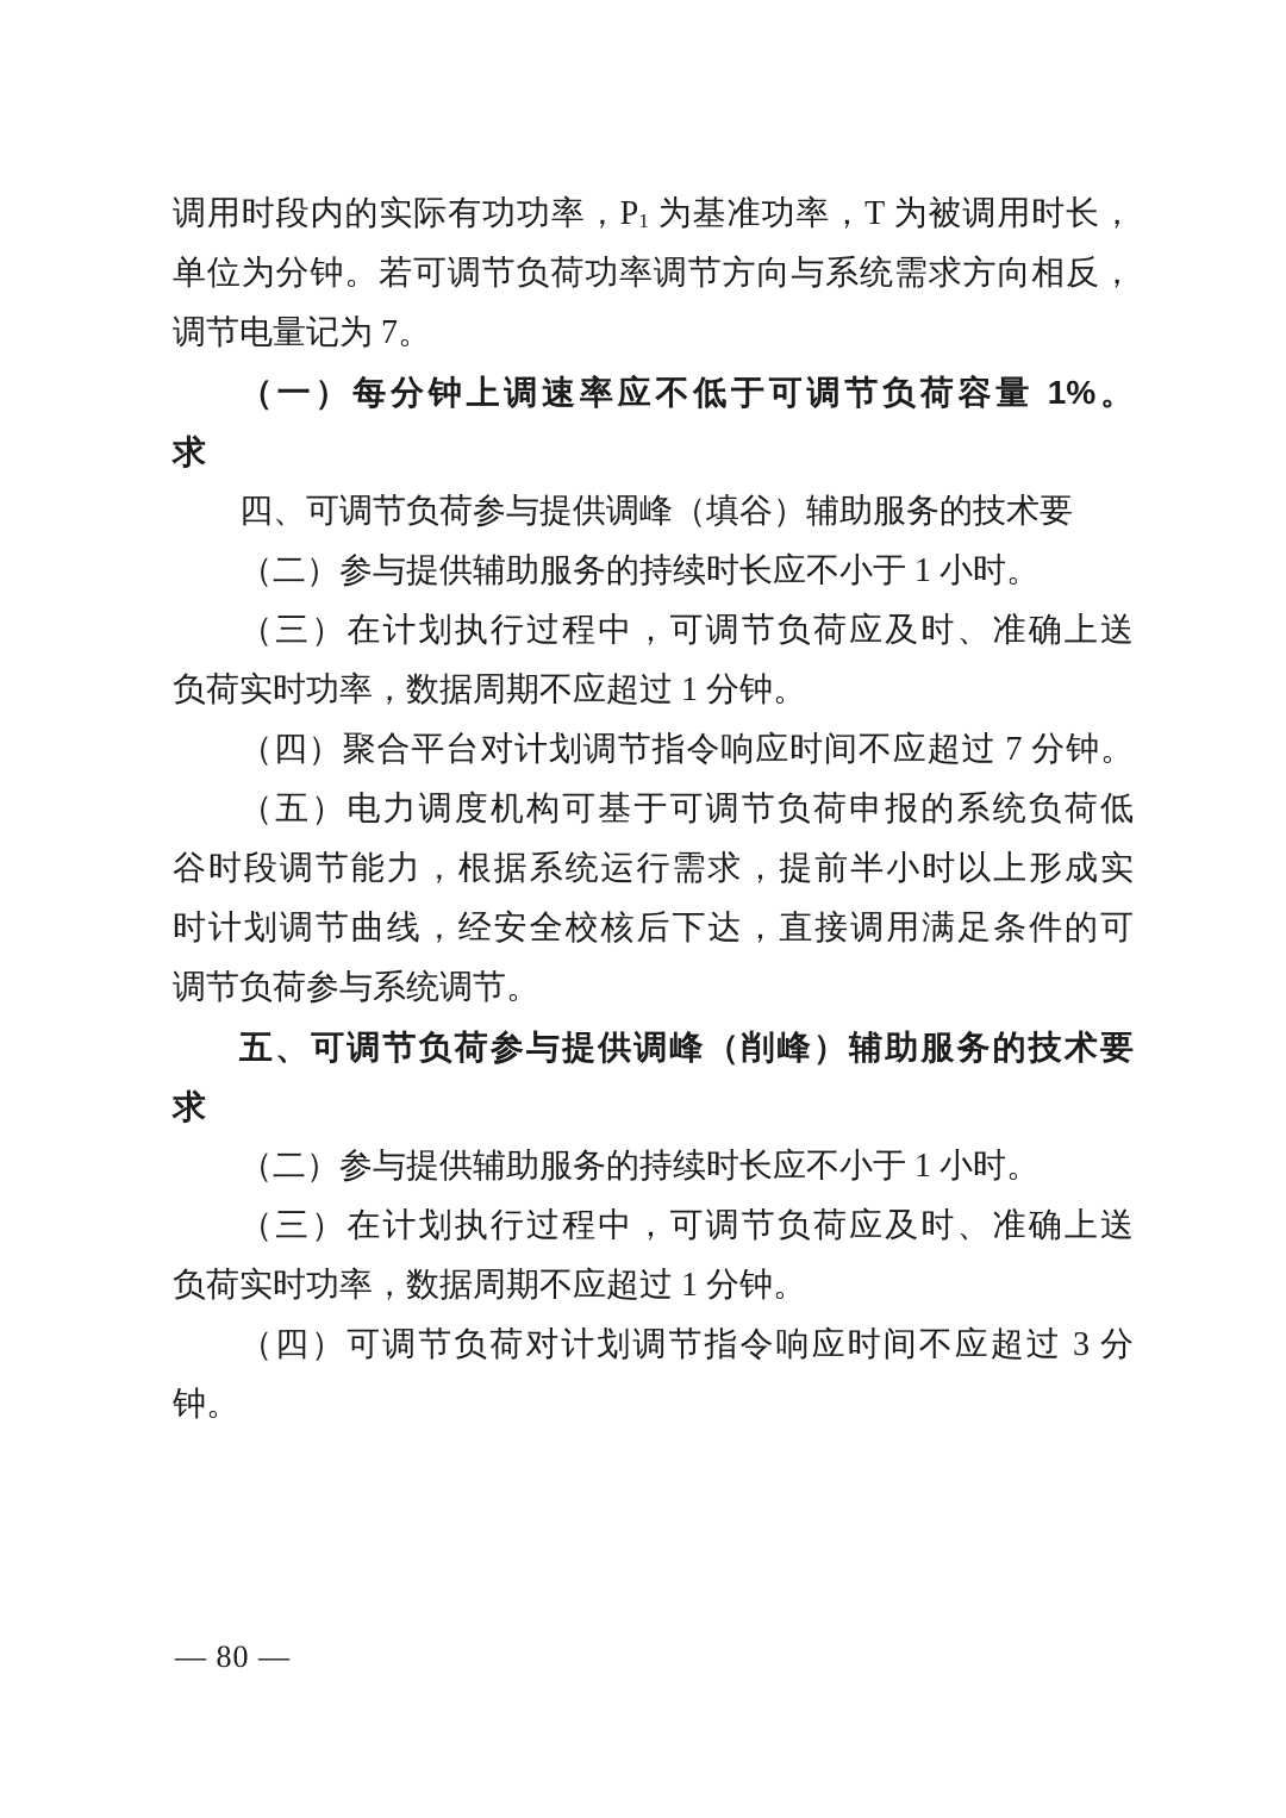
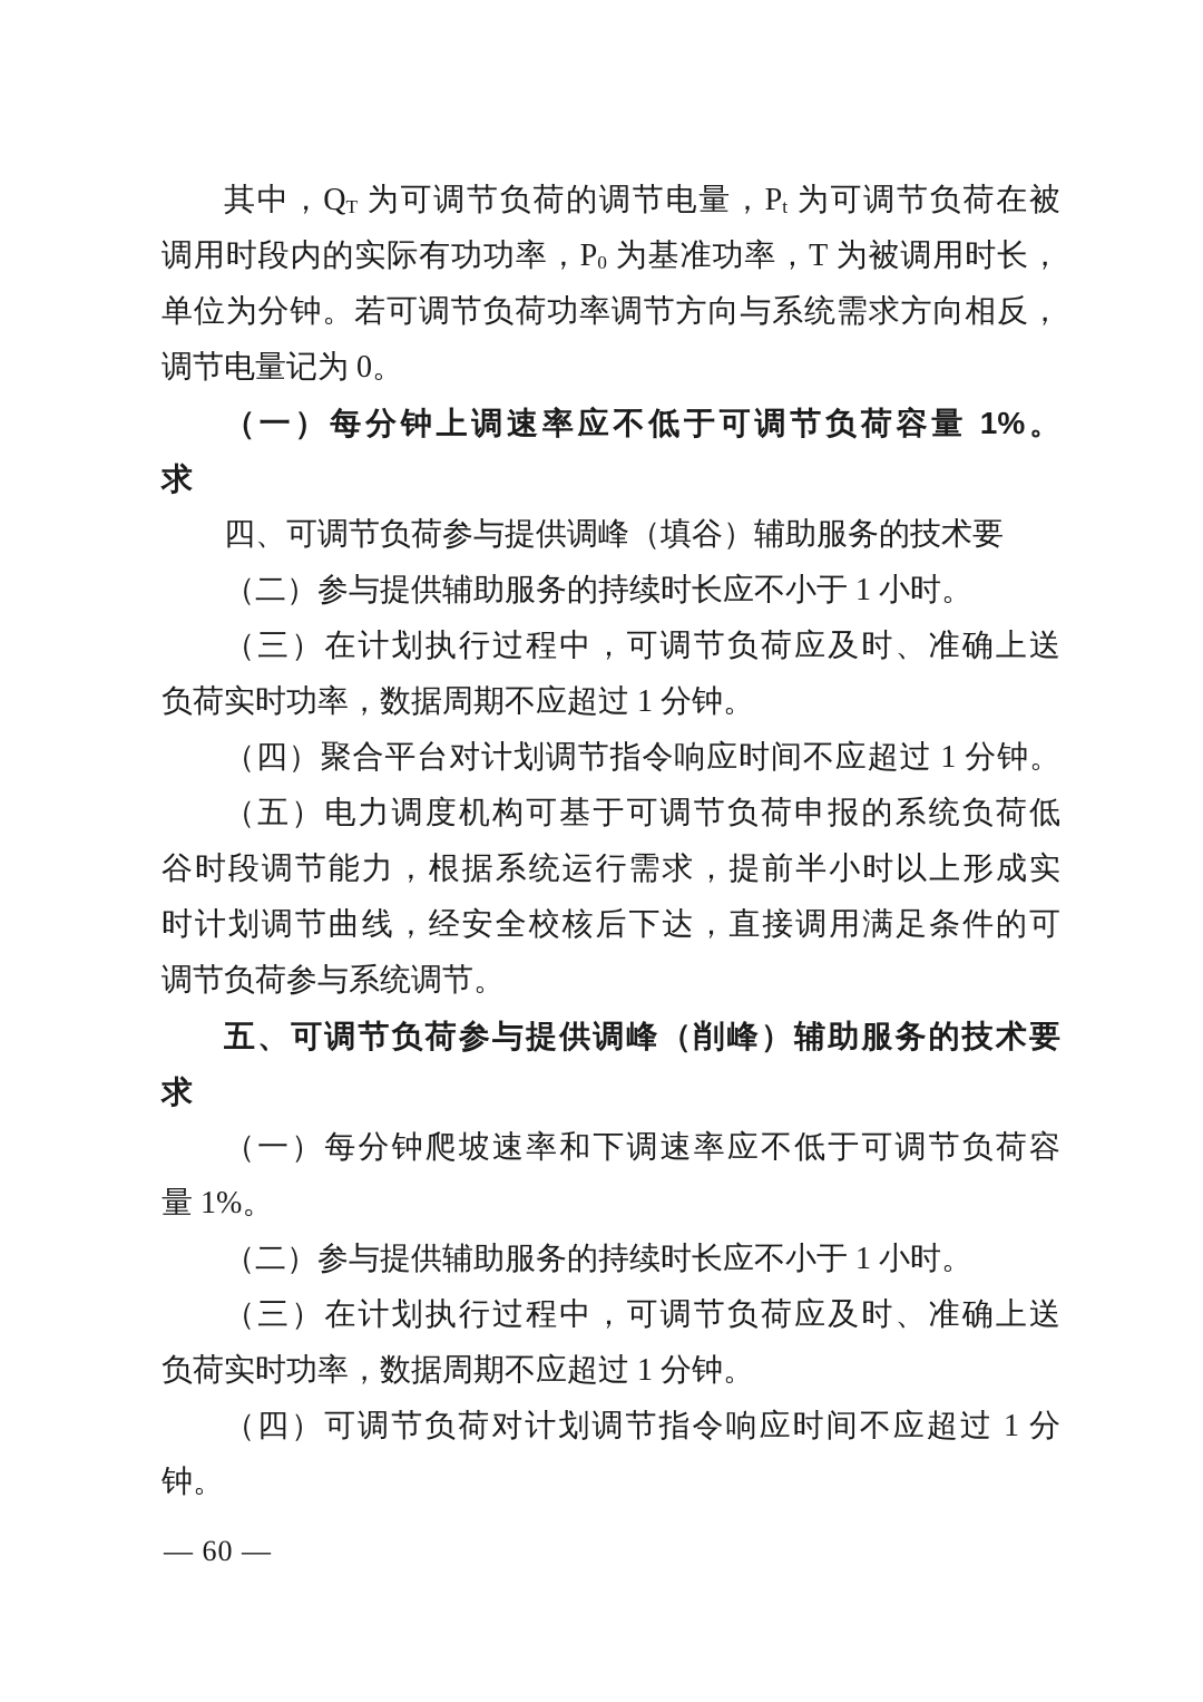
+ 其中，QT 为可调节负荷的调节电量，Pt 为可调节负荷在被
- 调用时段内的实际有功功率，P1 为基准功率，T 为被调用时长，
+ 调用时段内的实际有功功率，P0 为基准功率，T 为被调用时长，
  单位为分钟。若可调节负荷功率调节方向与系统需求方向相反，
- 调节电量记为 7。
+ 调节电量记为 0。
  （一）每分钟上调速率应不低于可调节负荷容量 1%。
  求
  四、可调节负荷参与提供调峰（填谷）辅助服务的技术要
  （二）参与提供辅助服务的持续时长应不小于 1 小时。
  （三）在计划执行过程中，可调节负荷应及时、准确上送
  负荷实时功率，数据周期不应超过 1 分钟。
- （四）聚合平台对计划调节指令响应时间不应超过 7 分钟。
+ （四）聚合平台对计划调节指令响应时间不应超过 1 分钟。
  （五）电力调度机构可基于可调节负荷申报的系统负荷低
  谷时段调节能力，根据系统运行需求，提前半小时以上形成实
  时计划调节曲线，经安全校核后下达，直接调用满足条件的可
  调节负荷参与系统调节。
  五、可调节负荷参与提供调峰（削峰）辅助服务的技术要
  求
+ （一）每分钟爬坡速率和下调速率应不低于可调节负荷容
+ 量 1%。
  （二）参与提供辅助服务的持续时长应不小于 1 小时。
  （三）在计划执行过程中，可调节负荷应及时、准确上送
  负荷实时功率，数据周期不应超过 1 分钟。
- （四）可调节负荷对计划调节指令响应时间不应超过 3 分
+ （四）可调节负荷对计划调节指令响应时间不应超过 1 分
  钟。
- — 80 —
+ — 60 —
